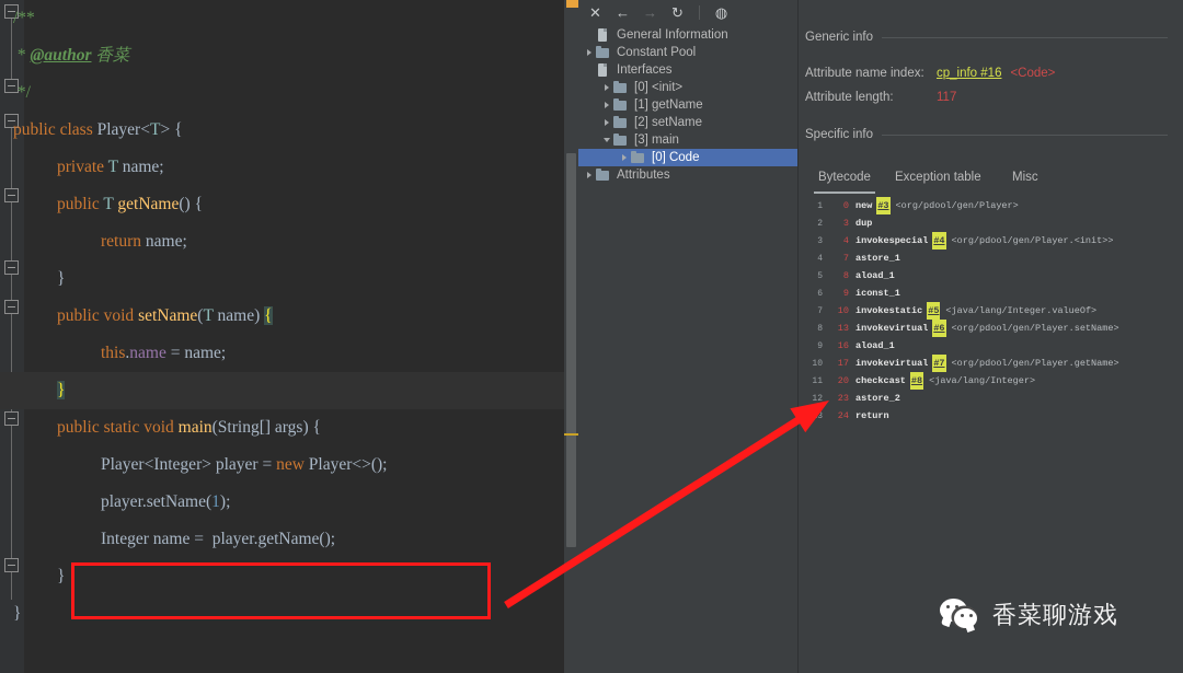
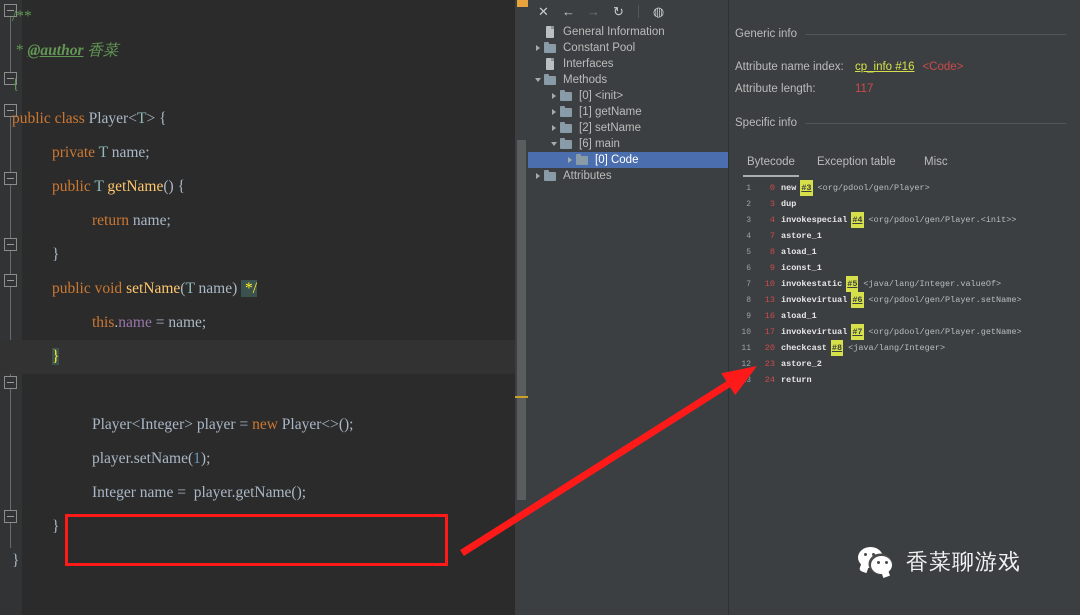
  /**
  * @author 香菜
- */
+ {
  public class Player<T> {
  private T name;
  public T getName() {
  return name;
  }
- public void setName(T name) {
+ public void setName(T name) */
  this.name = name;
  }
- public static void main(String[] args) {
  Player<Integer> player = new Player<>();
  player.setName(1);
  Integer name = player.getName();
  }
  }
  ✕
  ←
  →
  ↻
  ◍
  General Information
  Constant Pool
  Interfaces
+ Methods
  [0] <init>
  [1] getName
  [2] setName
- [3] main
+ [6] main
  [0] Code
  Attributes
  Generic info
  Attribute name index: cp_info #16 <Code>
  Attribute length: 117
  Specific info
  Bytecode
  Exception table
  Misc
  1
  0
  new
  #3
  <org/pdool/gen/Player>
  2
  3
  dup
  3
  4
  invokespecial
  #4
  <org/pdool/gen/Player.<init>>
  4
  7
  astore_1
  5
  8
  aload_1
  6
  9
  iconst_1
  7
  10
  invokestatic
  #5
  <java/lang/Integer.valueOf>
  8
  13
  invokevirtual
  #6
  <org/pdool/gen/Player.setName>
  9
  16
  aload_1
  10
  17
  invokevirtual
  #7
  <org/pdool/gen/Player.getName>
  11
  20
  checkcast
  #8
  <java/lang/Integer>
  12
  23
  astore_2
  24
  return
  香菜聊游戏
